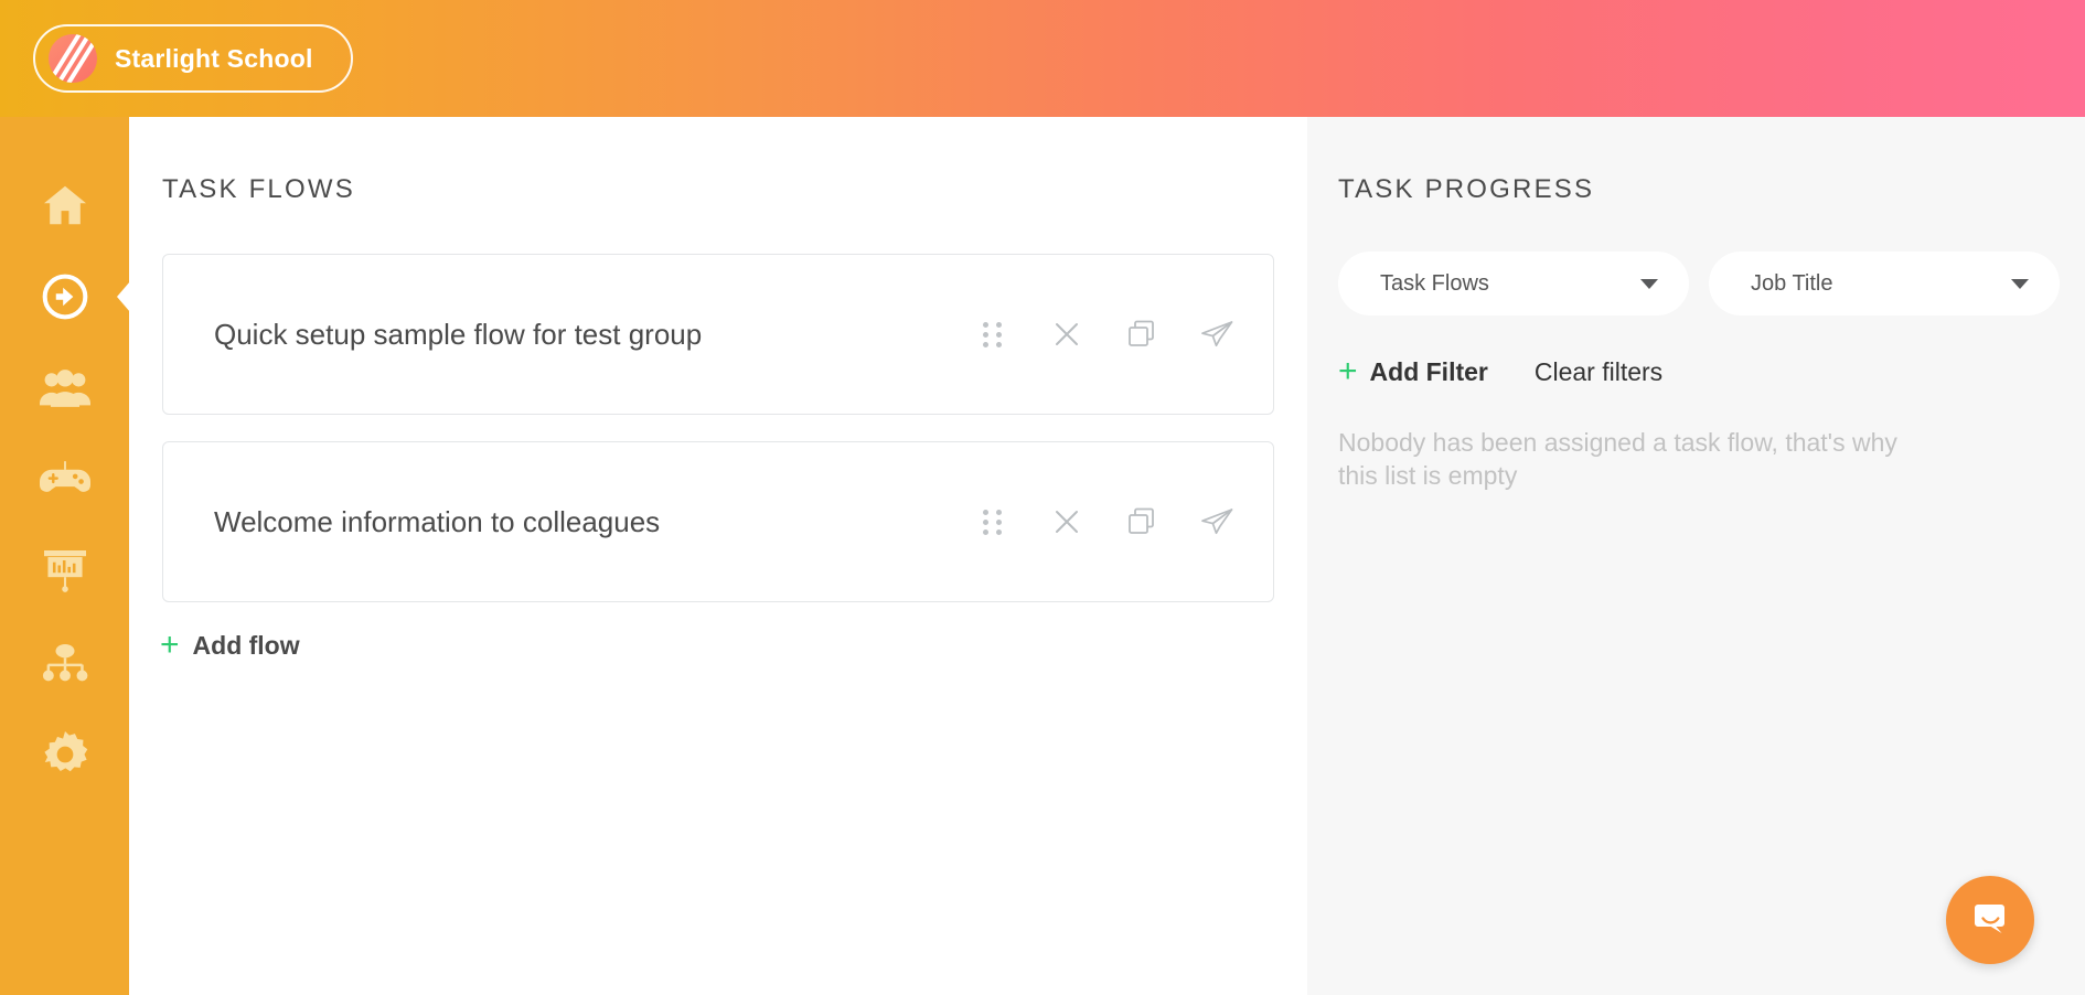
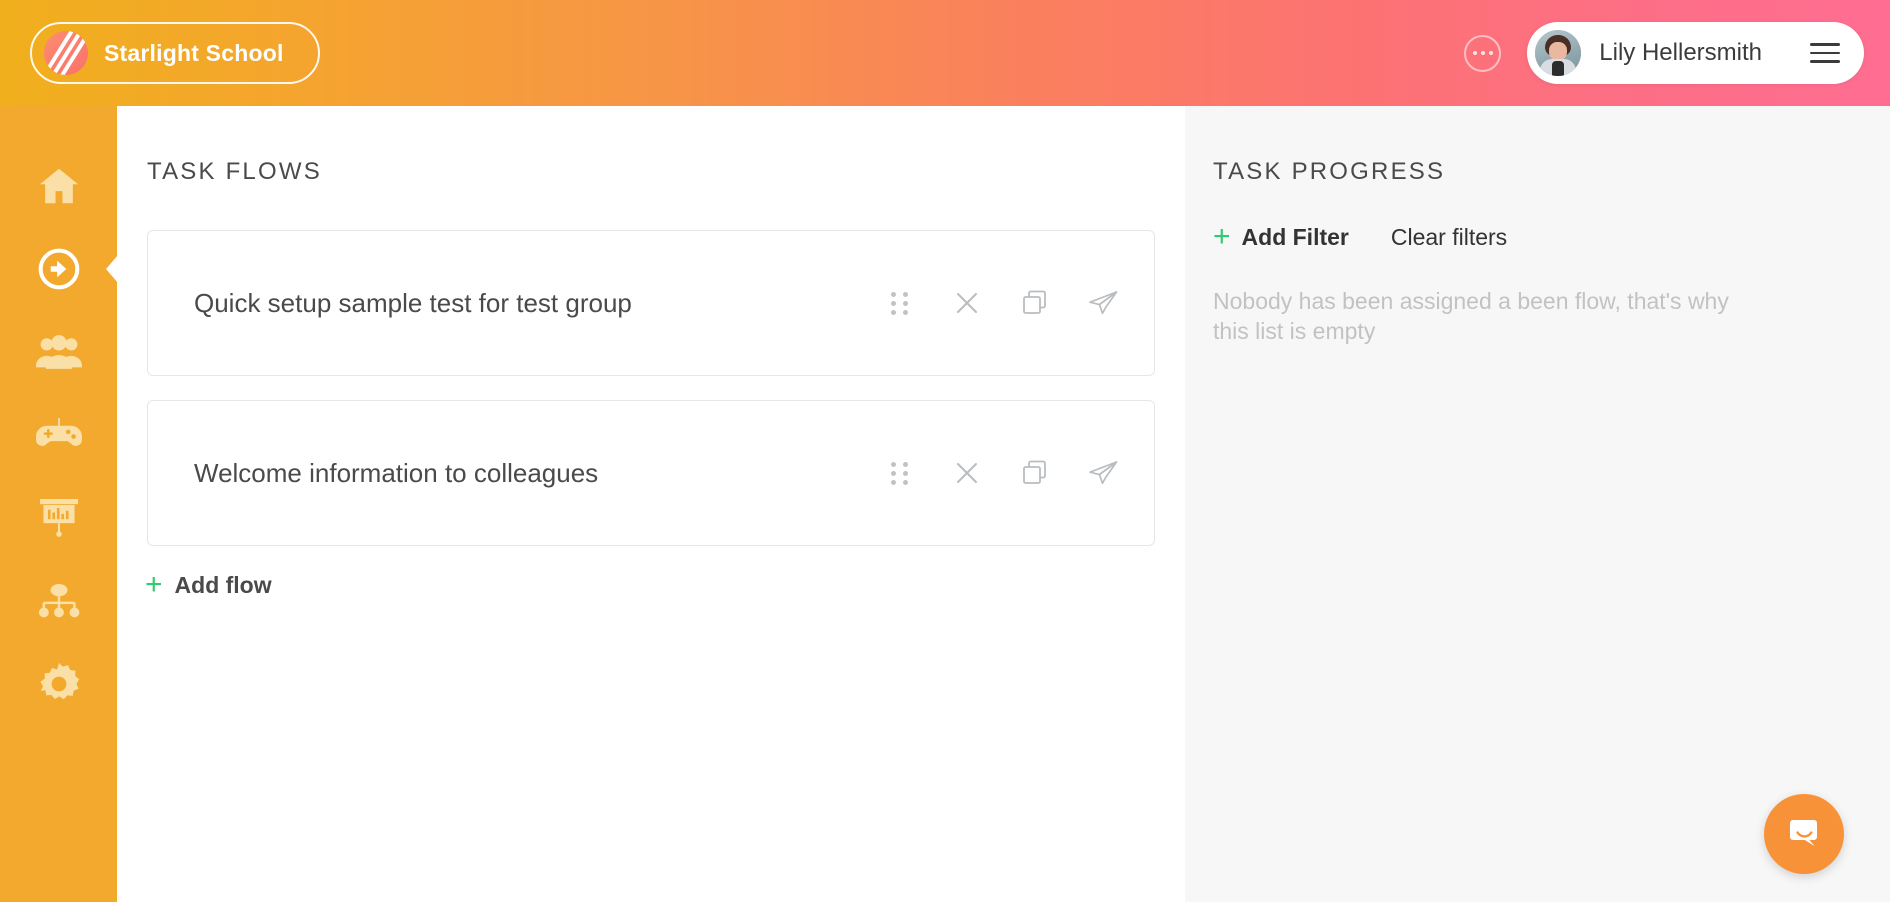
  Starlight School
+ Lily Hellersmith
  TASK FLOWS
- Quick setup sample flow for test group
+ Quick setup sample test for test group
  Welcome information to colleagues
  +
  Add flow
  TASK PROGRESS
- Task Flows
- Job Title
  +
  Add Filter
  Clear filters
- Nobody has been assigned a task flow, that's why this list is empty
+ Nobody has been assigned a been flow, that's why this list is empty
